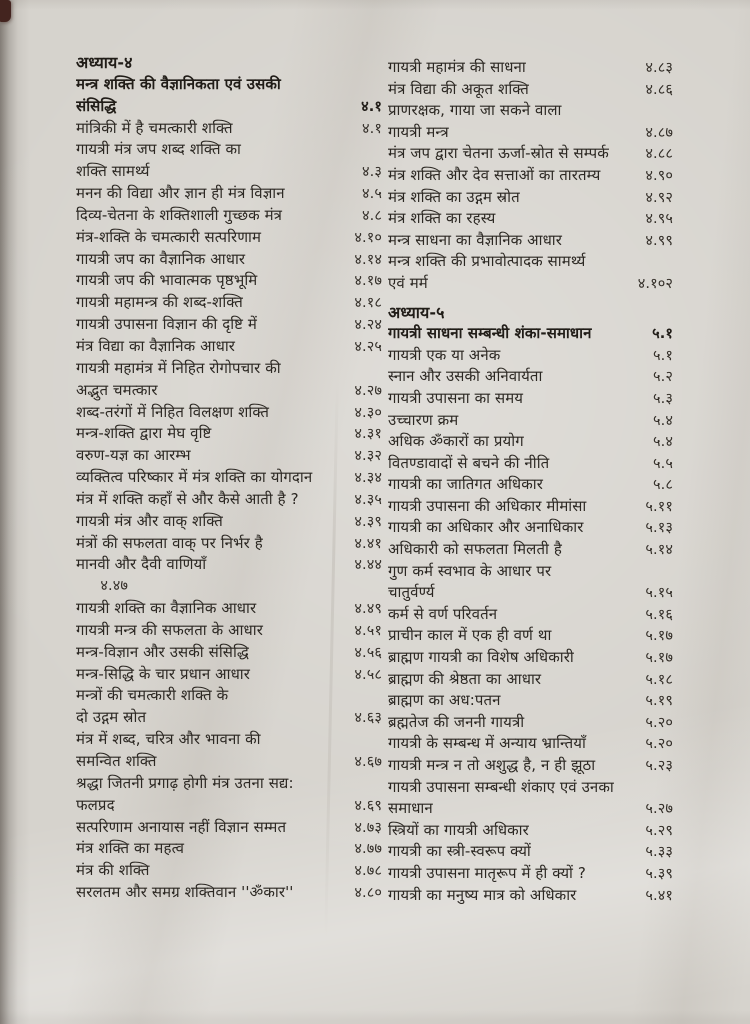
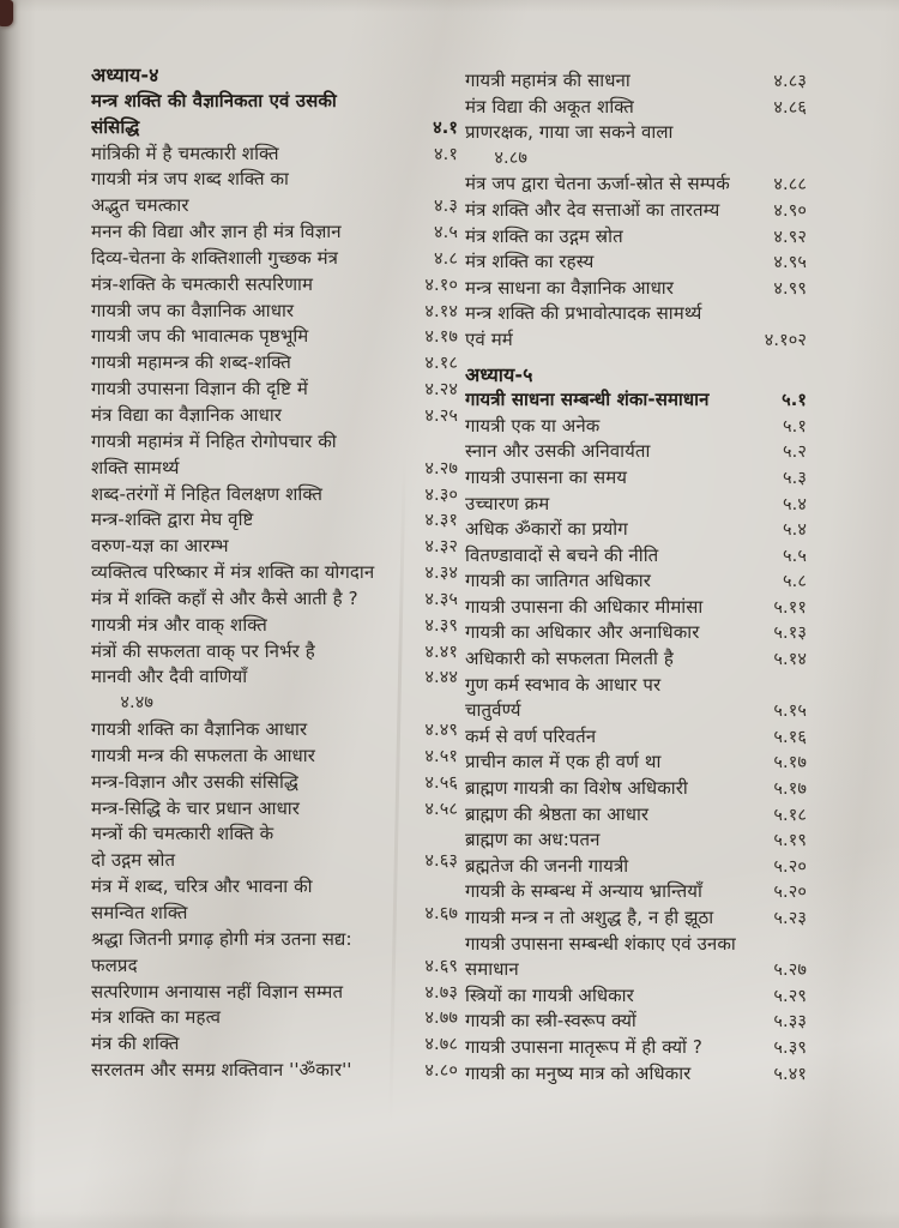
  अध्याय-४
  मन्त्र शक्ति की वैज्ञानिकता एवं उसकी
  संसिद्धि
  ४.१
  मांत्रिकी में है चमत्कारी शक्ति
  ४.१
  गायत्री मंत्र जप शब्द शक्ति का
- शक्ति सामर्थ्य
+ अद्भुत चमत्कार
  ४.३
  मनन की विद्या और ज्ञान ही मंत्र विज्ञान
  ४.५
  दिव्य-चेतना के शक्तिशाली गुच्छक मंत्र
  ४.८
  मंत्र-शक्ति के चमत्कारी सत्परिणाम
  ४.१०
  गायत्री जप का वैज्ञानिक आधार
  ४.१४
  गायत्री जप की भावात्मक पृष्ठभूमि
  ४.१७
  गायत्री महामन्त्र की शब्द-शक्ति
  ४.१८
  गायत्री उपासना विज्ञान की दृष्टि में
  ४.२४
  मंत्र विद्या का वैज्ञानिक आधार
  ४.२५
  गायत्री महामंत्र में निहित रोगोपचार की
- अद्भुत चमत्कार
+ शक्ति सामर्थ्य
  ४.२७
  शब्द-तरंगों में निहित विलक्षण शक्ति
  ४.३०
  मन्त्र-शक्ति द्वारा मेघ वृष्टि
  ४.३१
  वरुण-यज्ञ का आरम्भ
  ४.३२
  व्यक्तित्व परिष्कार में मंत्र शक्ति का योगदान
  ४.३४
  मंत्र में शक्ति कहाँ से और कैसे आती है ?
  ४.३५
  गायत्री मंत्र और वाक् शक्ति
  ४.३९
  मंत्रों की सफलता वाक् पर निर्भर है
  ४.४१
  मानवी और दैवी वाणियाँ
  ४.४४
  ४.४७
  गायत्री शक्ति का वैज्ञानिक आधार
  ४.४९
  गायत्री मन्त्र की सफलता के आधार
  ४.५१
  मन्त्र-विज्ञान और उसकी संसिद्धि
  ४.५६
  मन्त्र-सिद्धि के चार प्रधान आधार
  ४.५८
  मन्त्रों की चमत्कारी शक्ति के
  दो उद्गम स्रोत
  ४.६३
  मंत्र में शब्द, चरित्र और भावना की
  समन्वित शक्ति
  ४.६७
  श्रद्धा जितनी प्रगाढ़ होगी मंत्र उतना सद्य:
  फलप्रद
  ४.६९
  सत्परिणाम अनायास नहीं विज्ञान सम्मत
  ४.७३
  मंत्र शक्ति का महत्व
  ४.७७
  मंत्र की शक्ति
  ४.७८
  सरलतम और समग्र शक्तिवान ''ॐकार''
  ४.८०
  गायत्री महामंत्र की साधना
  ४.८३
  मंत्र विद्या की अकूत शक्ति
  ४.८६
  प्राणरक्षक, गाया जा सकने वाला
- गायत्री मन्त्र
  ४.८७
  मंत्र जप द्वारा चेतना ऊर्जा-स्रोत से सम्पर्क
  ४.८८
  मंत्र शक्ति और देव सत्ताओं का तारतम्य
  ४.९०
  मंत्र शक्ति का उद्गम स्रोत
  ४.९२
  मंत्र शक्ति का रहस्य
  ४.९५
  मन्त्र साधना का वैज्ञानिक आधार
  ४.९९
  मन्त्र शक्ति की प्रभावोत्पादक सामर्थ्य
  एवं मर्म
  ४.१०२
  अध्याय-५
  गायत्री साधना सम्बन्धी शंका-समाधान
  ५.१
  गायत्री एक या अनेक
  ५.१
  स्नान और उसकी अनिवार्यता
  ५.२
  गायत्री उपासना का समय
  ५.३
  उच्चारण क्रम
  ५.४
  अधिक ॐकारों का प्रयोग
  ५.४
  वितण्डावादों से बचने की नीति
  ५.५
  गायत्री का जातिगत अधिकार
  ५.८
  गायत्री उपासना की अधिकार मीमांसा
  ५.११
  गायत्री का अधिकार और अनाधिकार
  ५.१३
  अधिकारी को सफलता मिलती है
  ५.१४
  गुण कर्म स्वभाव के आधार पर
  चातुर्वर्ण्य
  ५.१५
  कर्म से वर्ण परिवर्तन
  ५.१६
  प्राचीन काल में एक ही वर्ण था
  ५.१७
  ब्राह्मण गायत्री का विशेष अधिकारी
  ५.१७
  ब्राह्मण की श्रेष्ठता का आधार
  ५.१८
  ब्राह्मण का अध:पतन
  ५.१९
  ब्रह्मतेज की जननी गायत्री
  ५.२०
  गायत्री के सम्बन्ध में अन्याय भ्रान्तियाँ
  ५.२०
  गायत्री मन्त्र न तो अशुद्ध है, न ही झूठा
  ५.२३
  गायत्री उपासना सम्बन्धी शंकाए एवं उनका
  समाधान
  ५.२७
  स्त्रियों का गायत्री अधिकार
  ५.२९
  गायत्री का स्त्री-स्वरूप क्यों
  ५.३३
  गायत्री उपासना मातृरूप में ही क्यों ?
  ५.३९
  गायत्री का मनुष्य मात्र को अधिकार
  ५.४१
